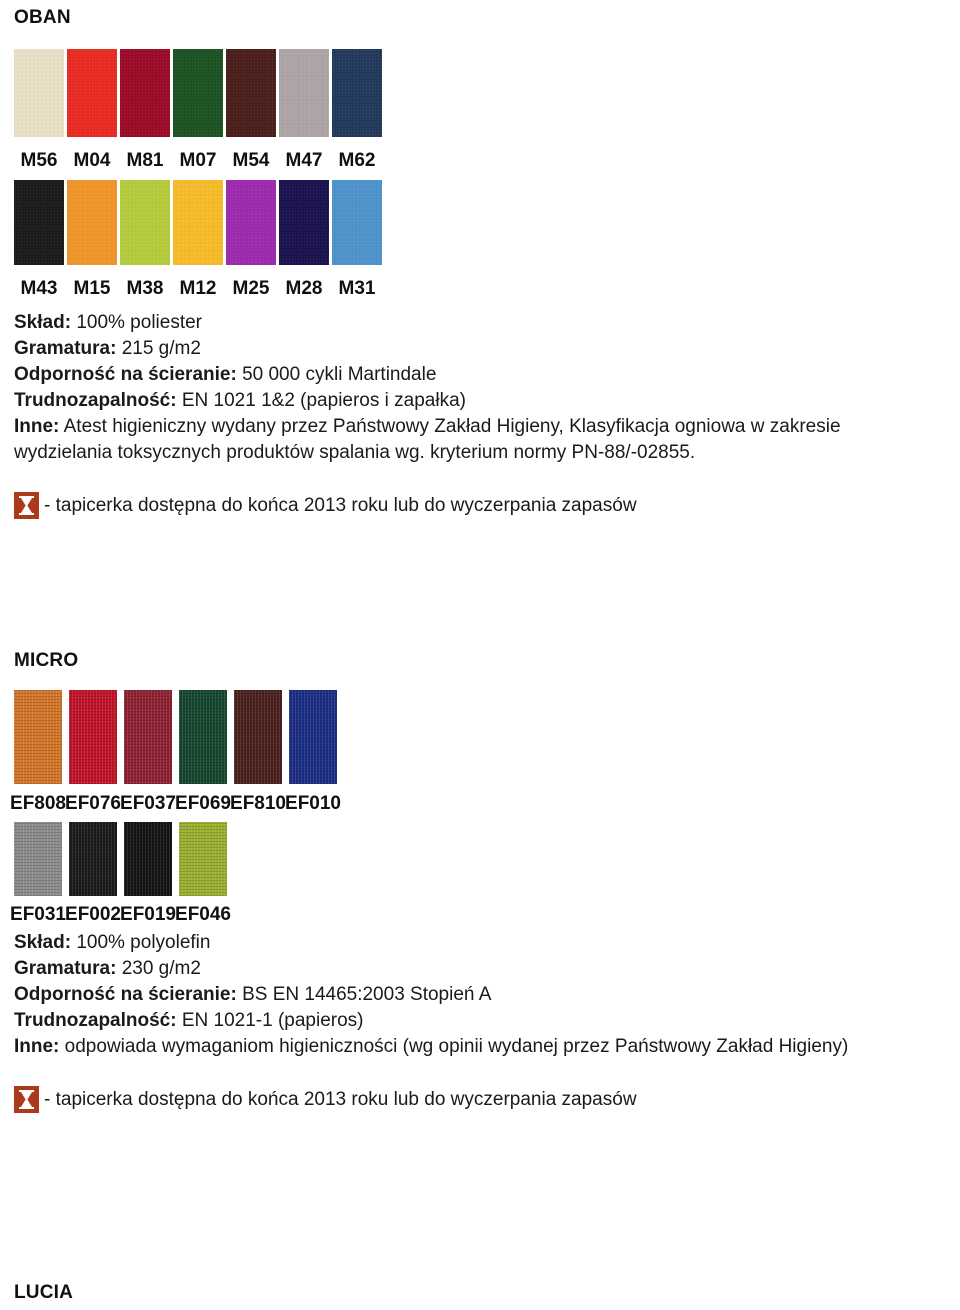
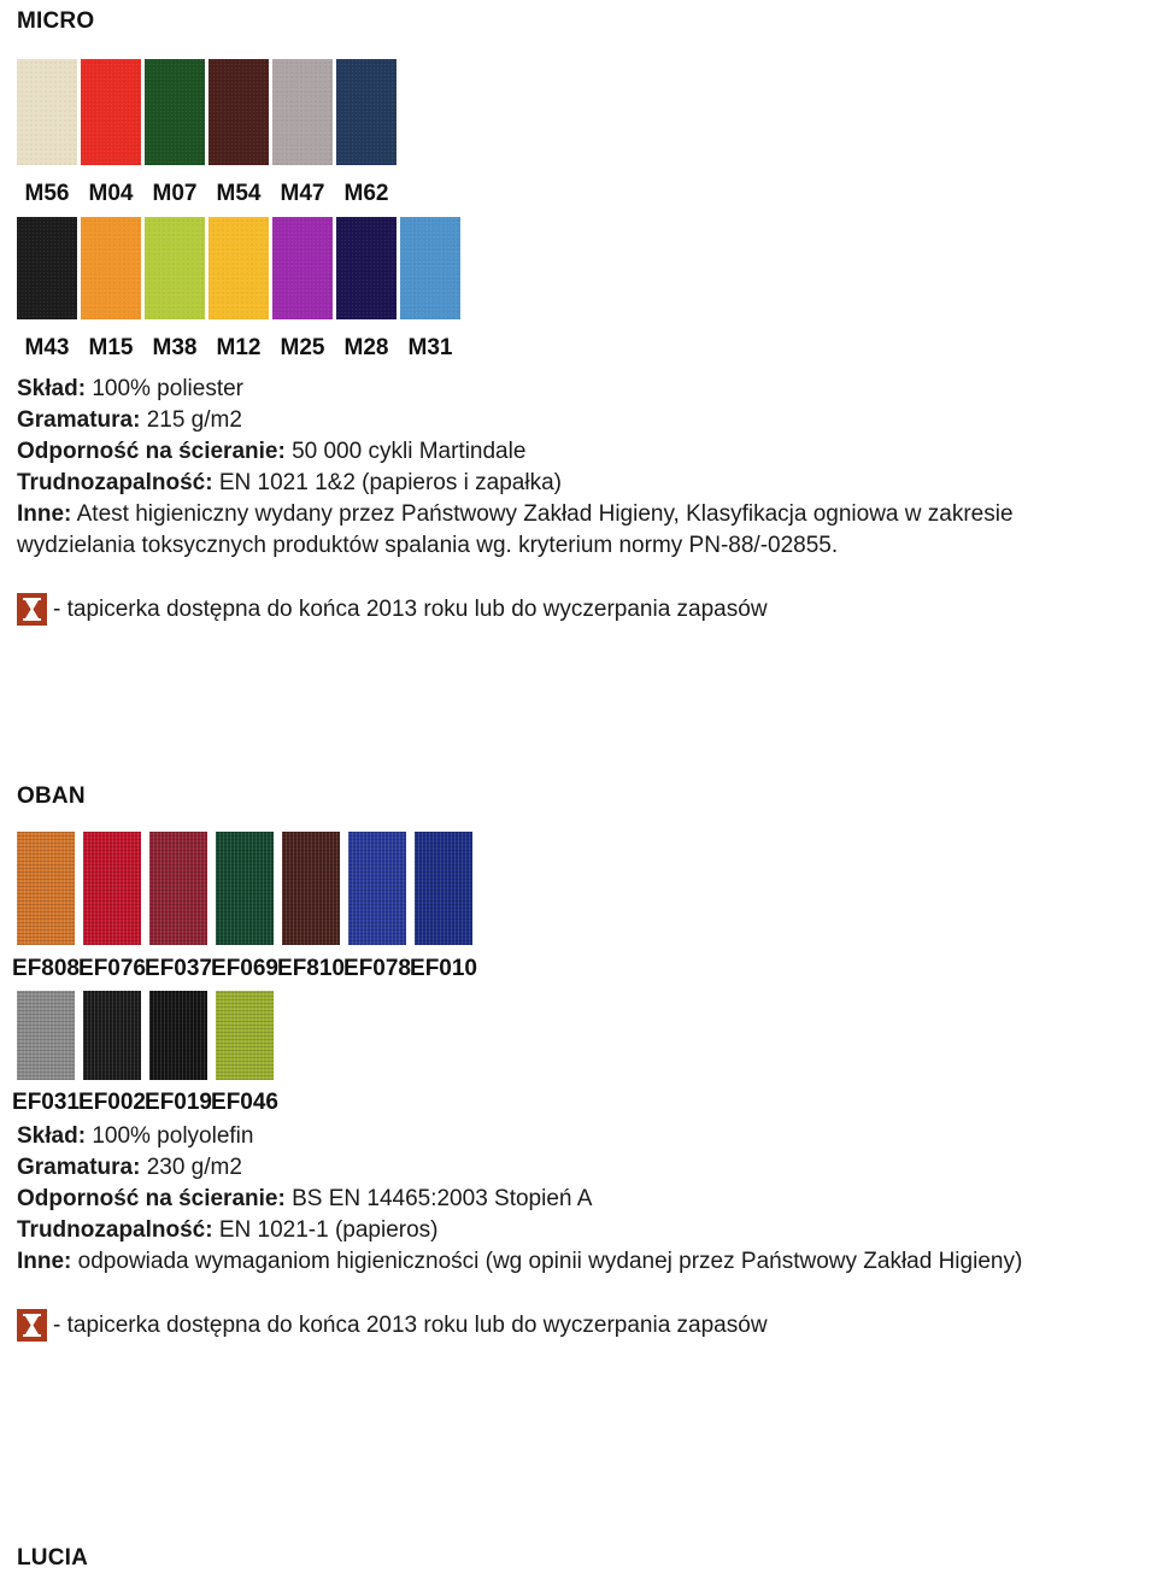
- OBAN
+ MICRO
  M56
  M04
- M81
  M07
  M54
  M47
  M62
  M43
  M15
  M38
  M12
  M25
  M28
  M31
  Skład: 100% poliester
  Gramatura: 215 g/m2
  Odporność na ścieranie: 50 000 cykli Martindale
  Trudnozapalność: EN 1021 1&2 (papieros i zapałka)
  Inne: Atest higieniczny wydany przez Państwowy Zakład Higieny, Klasyfikacja ogniowa w zakresie wydzielania toksycznych produktów spalania wg. kryterium normy PN-88/-02855.
  - tapicerka dostępna do końca 2013 roku lub do wyczerpania zapasów
- MICRO
+ OBAN
  EF808
  EF076
  EF037
  EF069
  EF810
+ EF078
  EF010
  EF031
  EF002
  EF019
  EF046
  Skład: 100% polyolefin
  Gramatura: 230 g/m2
  Odporność na ścieranie: BS EN 14465:2003 Stopień A
  Trudnozapalność: EN 1021-1 (papieros)
  Inne: odpowiada wymaganiom higieniczności (wg opinii wydanej przez Państwowy Zakład Higieny)
  - tapicerka dostępna do końca 2013 roku lub do wyczerpania zapasów
  LUCIA
